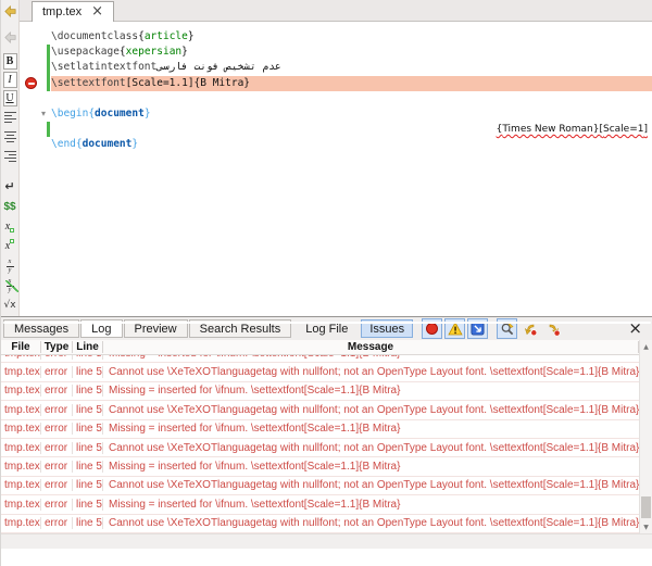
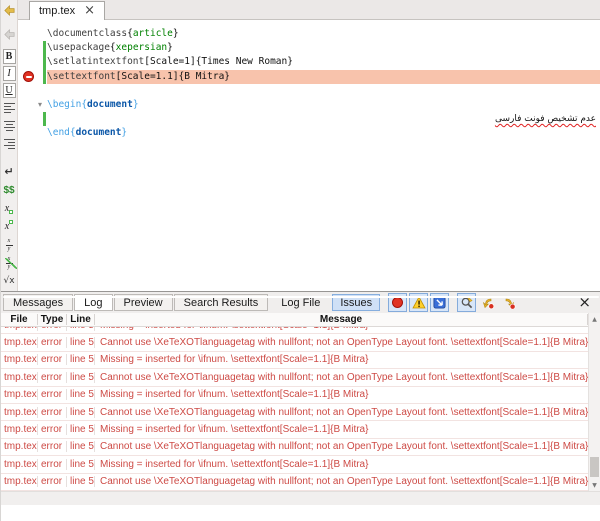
  B
  I
  U
  ↵
  $$
  x
  x
  √x
  tmp.tex
  ×
  \documentclass{article}
  \usepackage{xepersian}
- \setlatintextfont عدم تشخیص فونت فارسی
+ \setlatintextfont[Scale=1]{Times New Roman}
  \settextfont[Scale=1.1]{B Mitra}
  ▾
  \begin{document}
- [Scale=1]{Times New Roman}
+ عدم تشخیص فونت فارسی
  \end{document}
  Messages
  Log
  Preview
  Search Results
  Log File
  Issues
  ×
  File
  Type
  Line
  Message
  tmp.tex
  error
  line 5
  Cannot use \XeTeXOTlanguagetag with nullfont; not an OpenType Layout font. \settextfont[Scale=1.1]{B Mitra}
  tmp.tex
  error
  line 5
  Missing = inserted for \ifnum. \settextfont[Scale=1.1]{B Mitra}
  tmp.tex
  error
  line 5
  Cannot use \XeTeXOTlanguagetag with nullfont; not an OpenType Layout font. \settextfont[Scale=1.1]{B Mitra}
  tmp.tex
  error
  line 5
  Missing = inserted for \ifnum. \settextfont[Scale=1.1]{B Mitra}
  tmp.tex
  error
  line 5
  Cannot use \XeTeXOTlanguagetag with nullfont; not an OpenType Layout font. \settextfont[Scale=1.1]{B Mitra}
  tmp.tex
  error
  line 5
  Missing = inserted for \ifnum. \settextfont[Scale=1.1]{B Mitra}
  tmp.tex
  error
  line 5
  Cannot use \XeTeXOTlanguagetag with nullfont; not an OpenType Layout font. \settextfont[Scale=1.1]{B Mitra}
  tmp.tex
  error
  line 5
  Missing = inserted for \ifnum. \settextfont[Scale=1.1]{B Mitra}
  tmp.tex
  error
  line 5
  Cannot use \XeTeXOTlanguagetag with nullfont; not an OpenType Layout font. \settextfont[Scale=1.1]{B Mitra}
